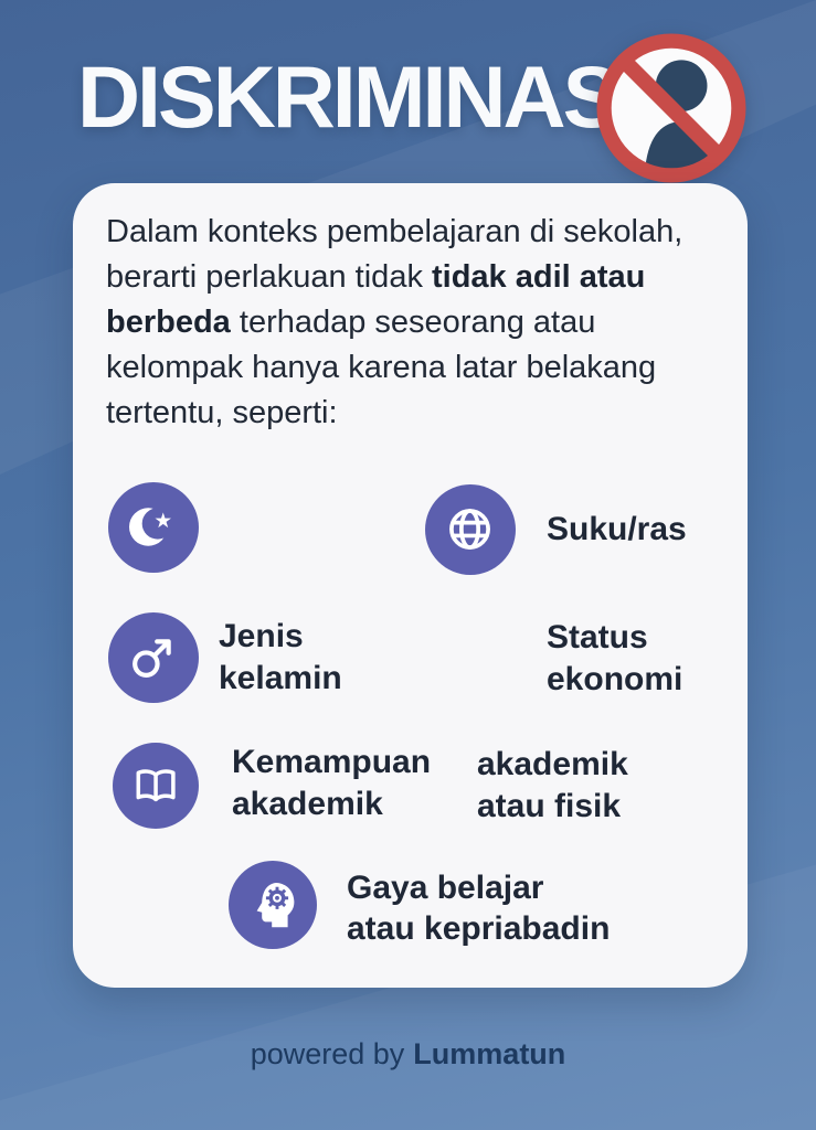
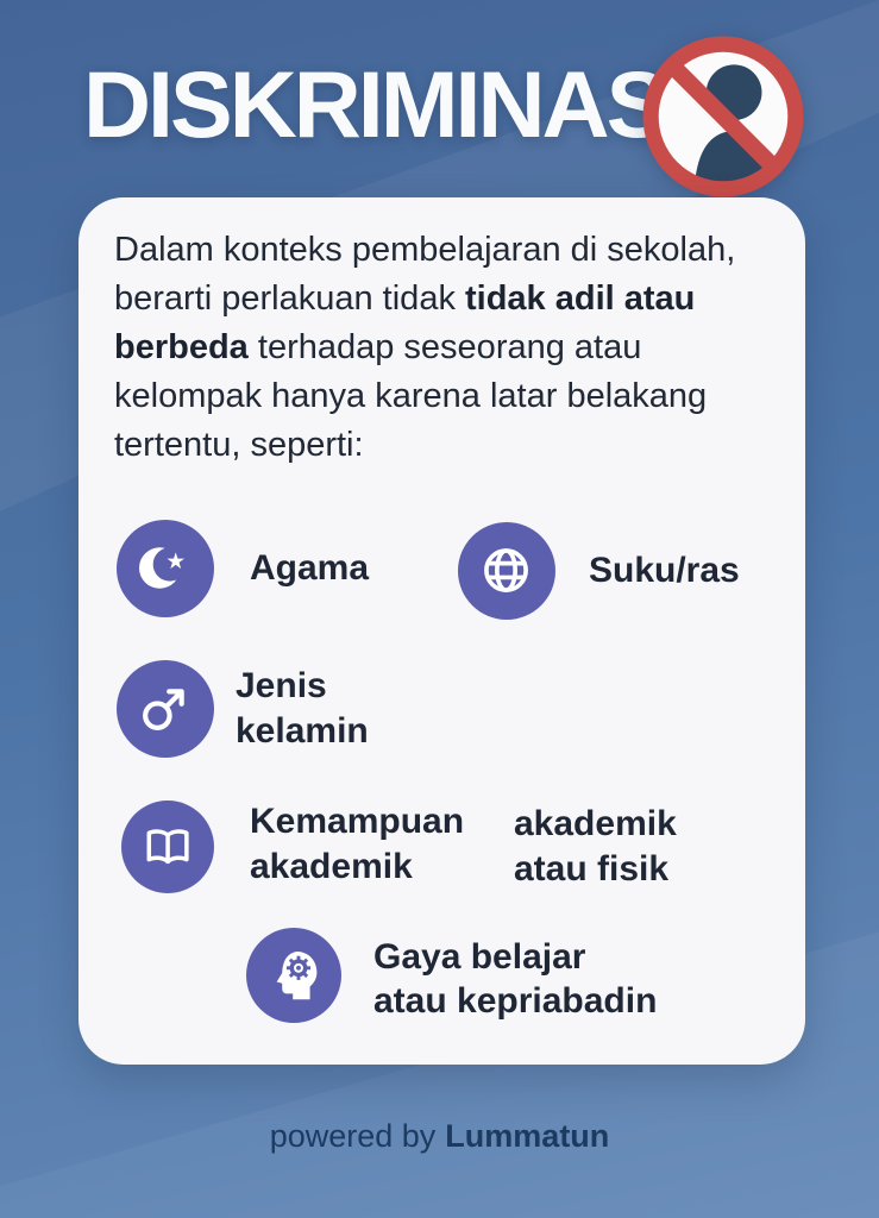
  DISKRIMINAS
  Dalam konteks pembelajaran di sekolah, berarti perlakuan tidak tidak adil atau berbeda terhadap seseorang atau kelompak hanya karena latar belakang tertentu, seperti:
+ Agama
  Suku/ras
  Jenis
  kelamin
- Status
- ekonomi
  Kemampuan
  akademik
  akademik
  atau fisik
  Gaya belajar
  atau kepriabadin
  powered by Lummatun
